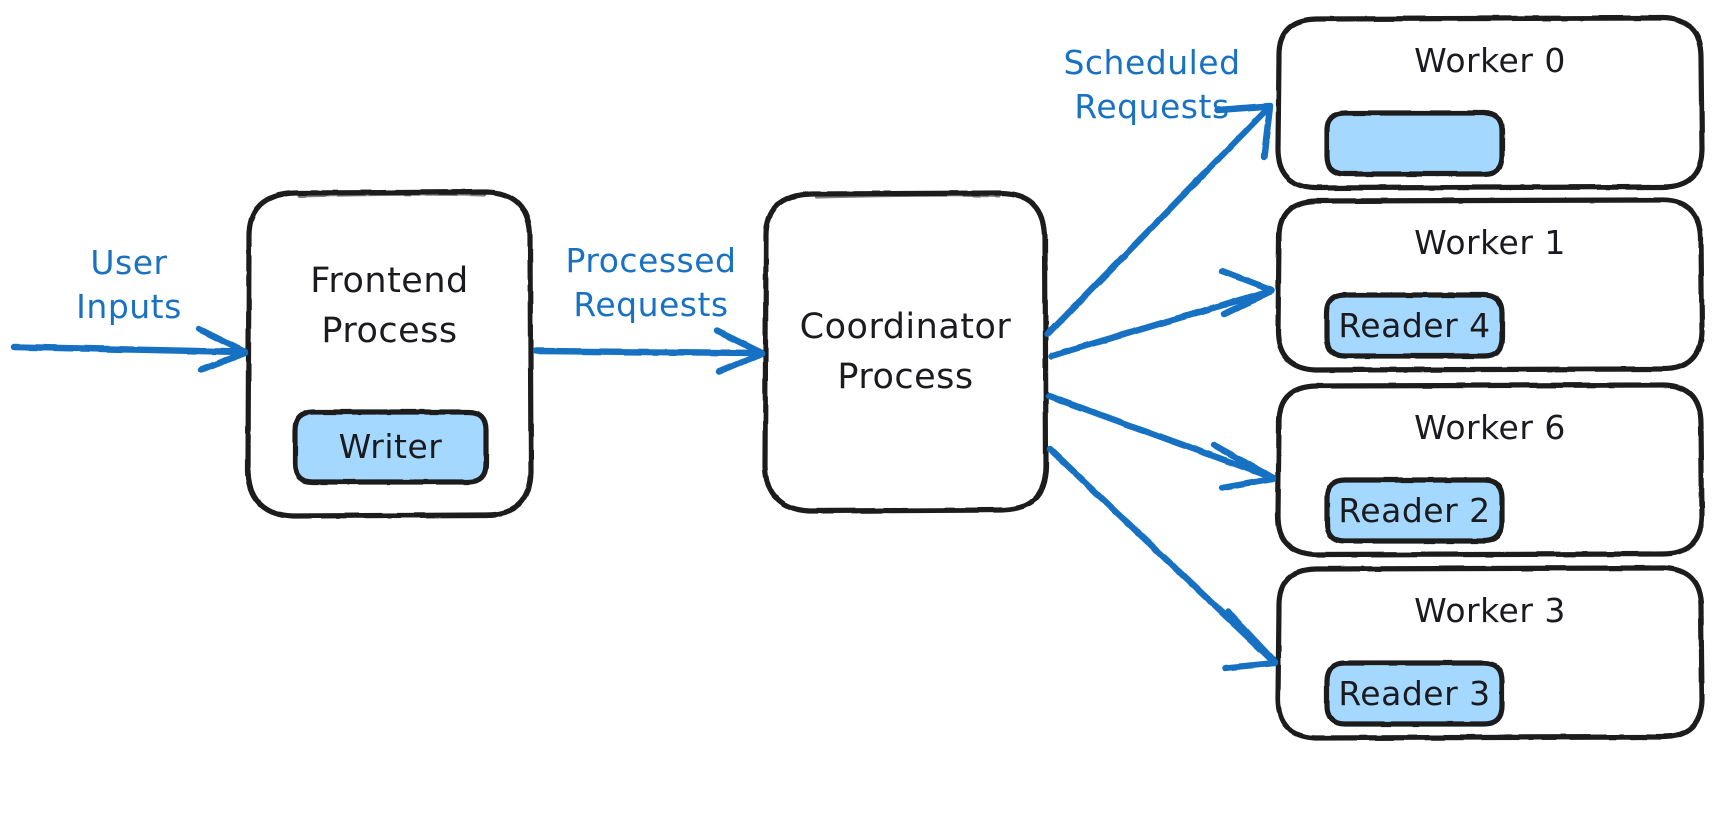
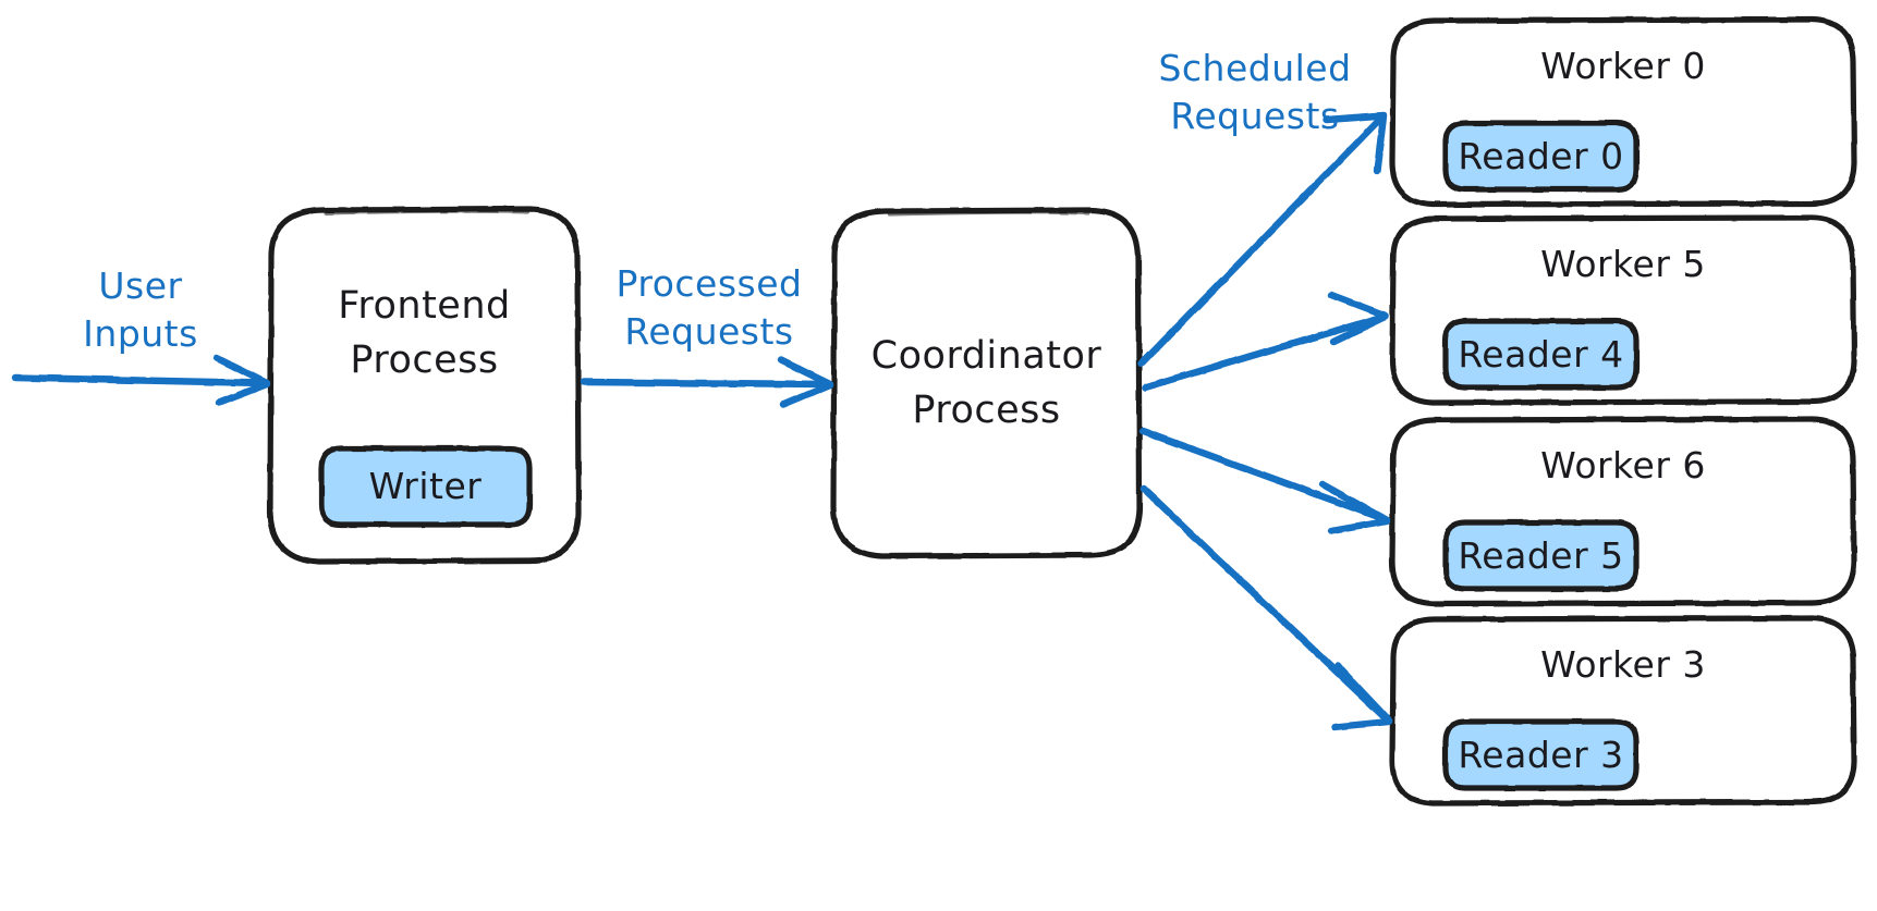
  User
  Inputs
  Frontend
  Process
  Writer
  Processed
  Requests
  Coordinator
  Process
  Scheduled
  Requests
  Worker 0
+ Reader 0
- Worker 1
+ Worker 5
  Reader 4
  Worker 6
- Reader 2
+ Reader 5
  Worker 3
  Reader 3
